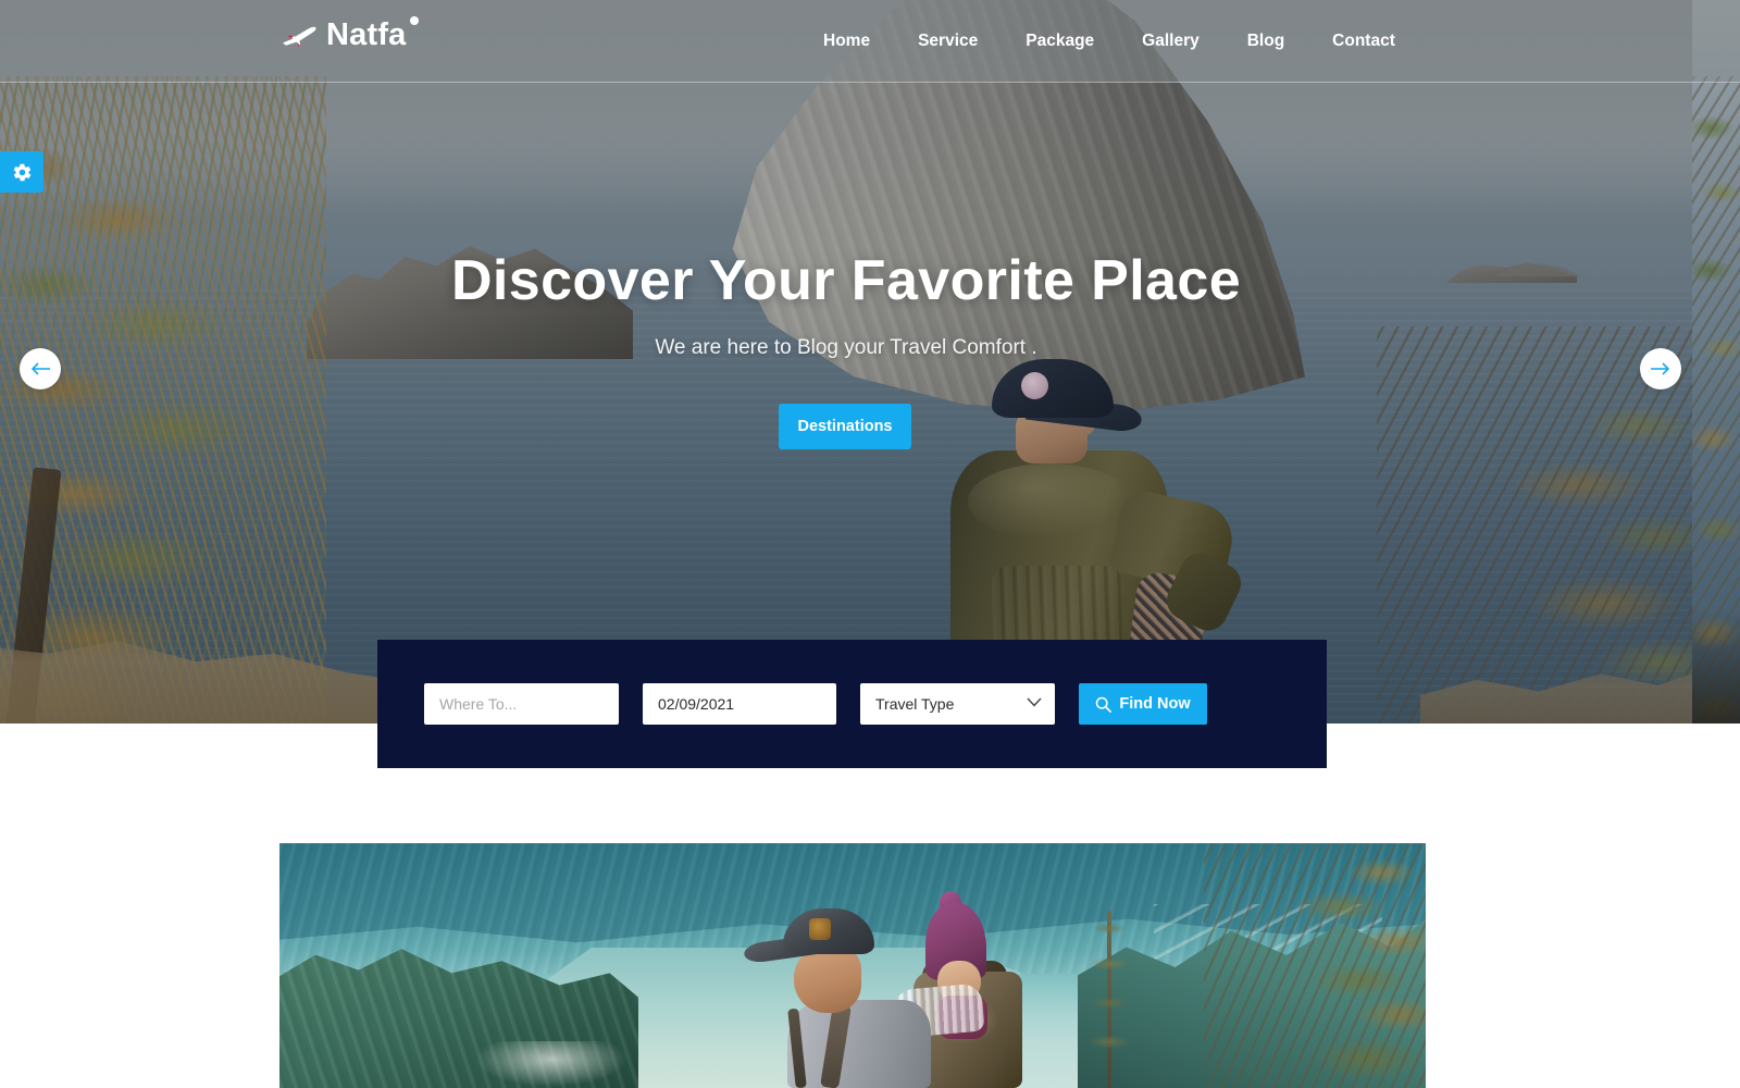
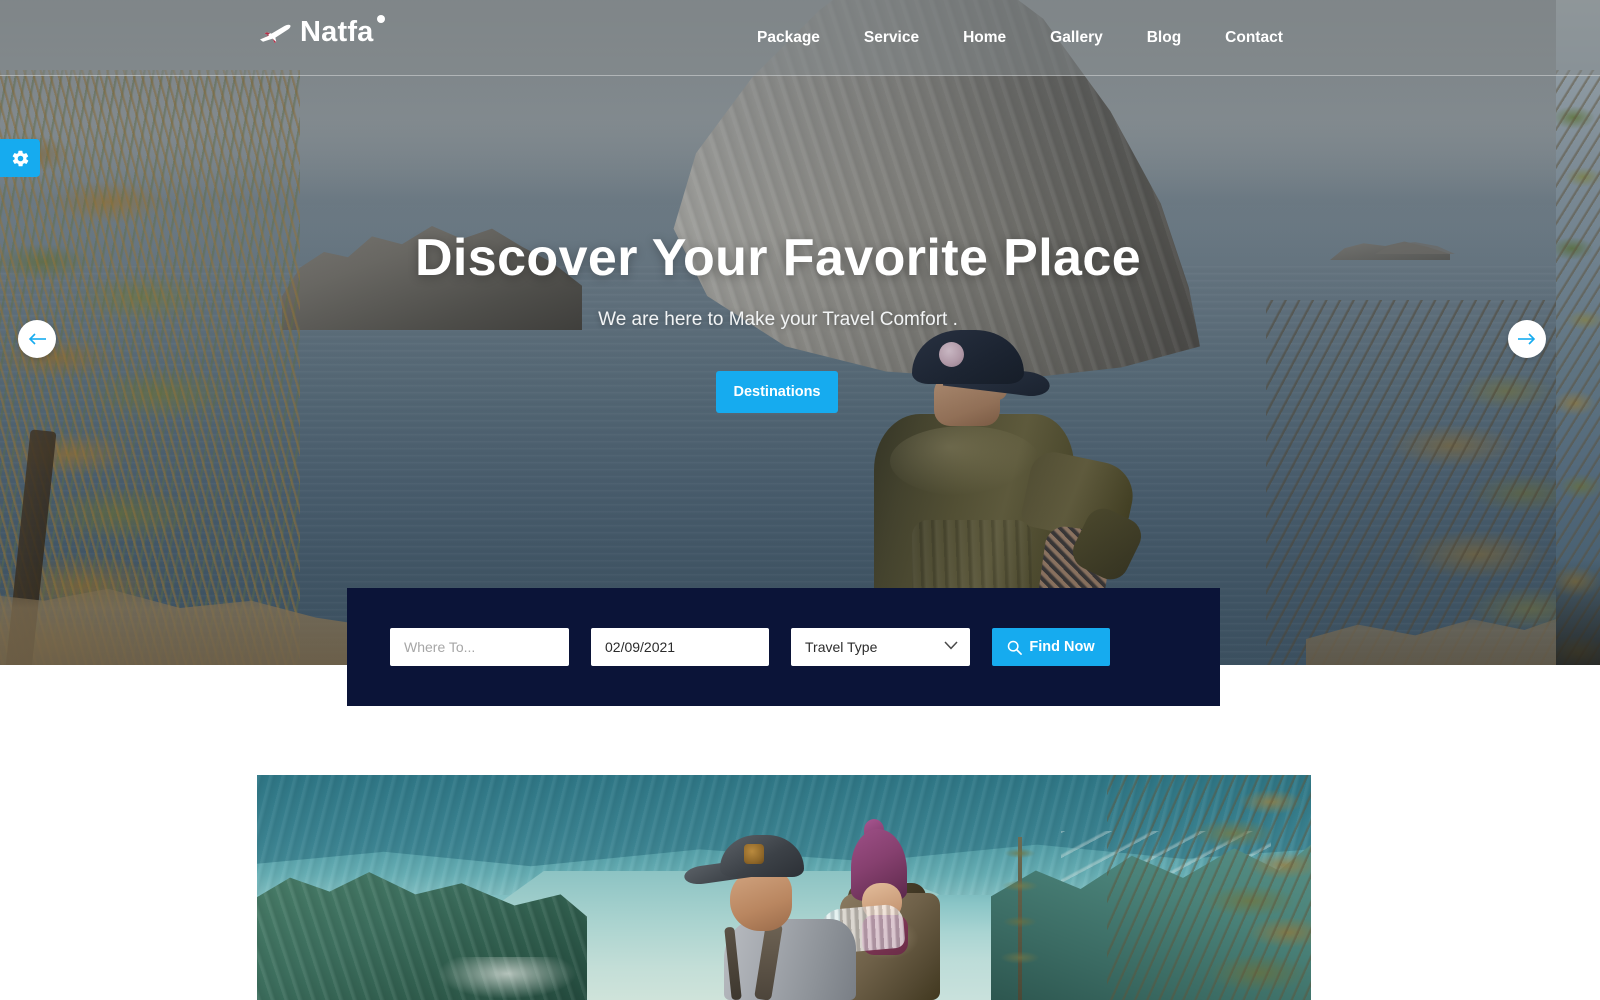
  Natfa
- Home
+ Package
  Service
- Package
+ Home
  Gallery
  Blog
  Contact
  Discover Your Favorite Place
- We are here to Blog your Travel Comfort .
+ We are here to Make your Travel Comfort .
  Destinations
  Where To...
  02/09/2021
  Travel Type
  Find Now
